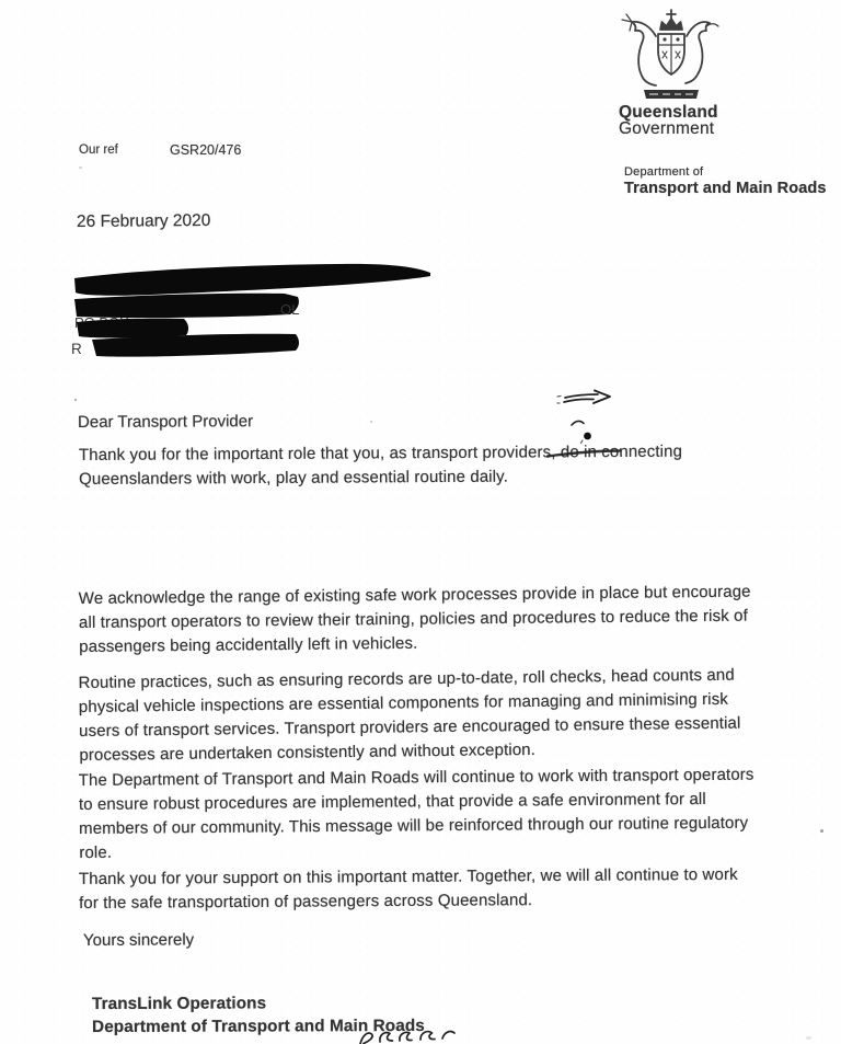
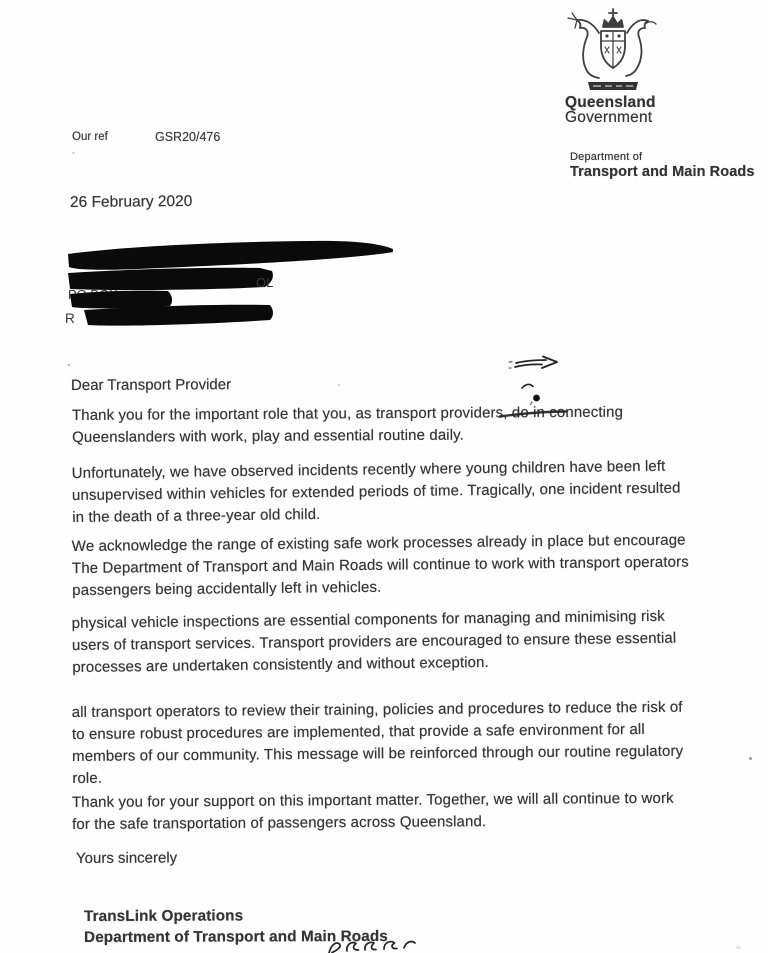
  Queensland
  Government
  Department of
  Transport and Main Roads
  Our ref
  GSR20/476
  26 February 2020
  OL
  R
  Dear Transport Provider
  Thank you for the important role that you, as transport providers, dnnecting
  Queenslanders with work, play and essential routine daily.
+ Unfortunately, we have observed incidents recently where young children have been left
+ unsupervised within vehicles for extended periods of time. Tragically, one incident resulted
+ in the death of a three-year old child.
- We acknowledge the range of existing safe work processes provide in place but encourage
+ We acknowledge the range of existing safe work processes already in place but encourage
- all transport operators to review their training, policies and procedures to reduce the risk of
+ The Department of Transport and Main Roads will continue to work with transport operators
  passengers being accidentally left in vehicles.
- Routine practices, such as ensuring records are up-to-date, roll checks, head counts and
  physical vehicle inspections are essential components for managing and minimising risk
  users of transport services. Transport providers are encouraged to ensure these essential
  processes are undertaken consistently and without exception.
- The Department of Transport and Main Roads will continue to work with transport operators
+ all transport operators to review their training, policies and procedures to reduce the risk of
  to ensure robust procedures are implemented, that provide a safe environment for all
  members of our community. This message will be reinforced through our routine regulatory
  role.
  Thank you for your support on this important matter. Together, we will all continue to work
  for the safe transportation of passengers across Queensland.
  Yours sincerely
  TransLink Operations
  Department of Transport and Main Roads
